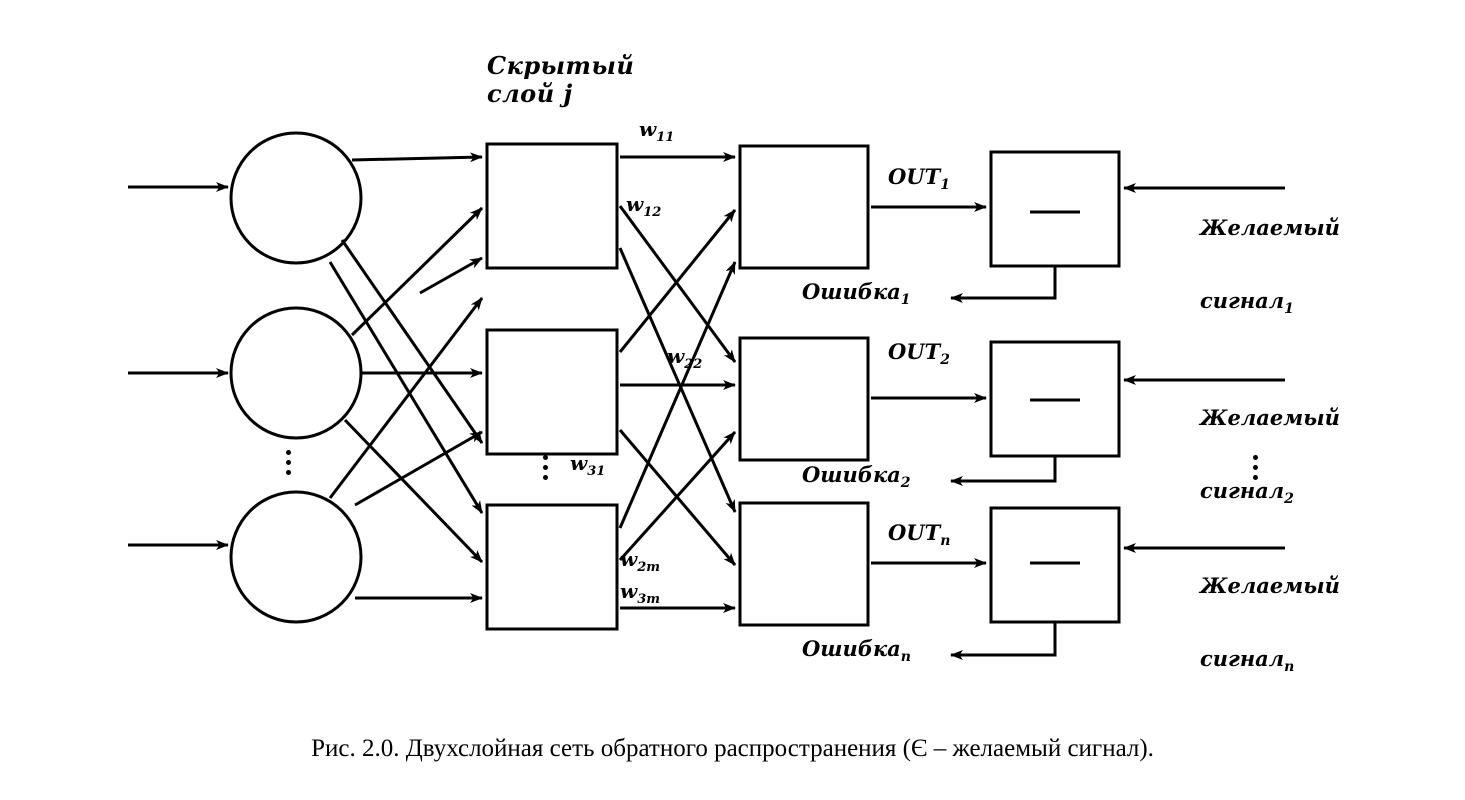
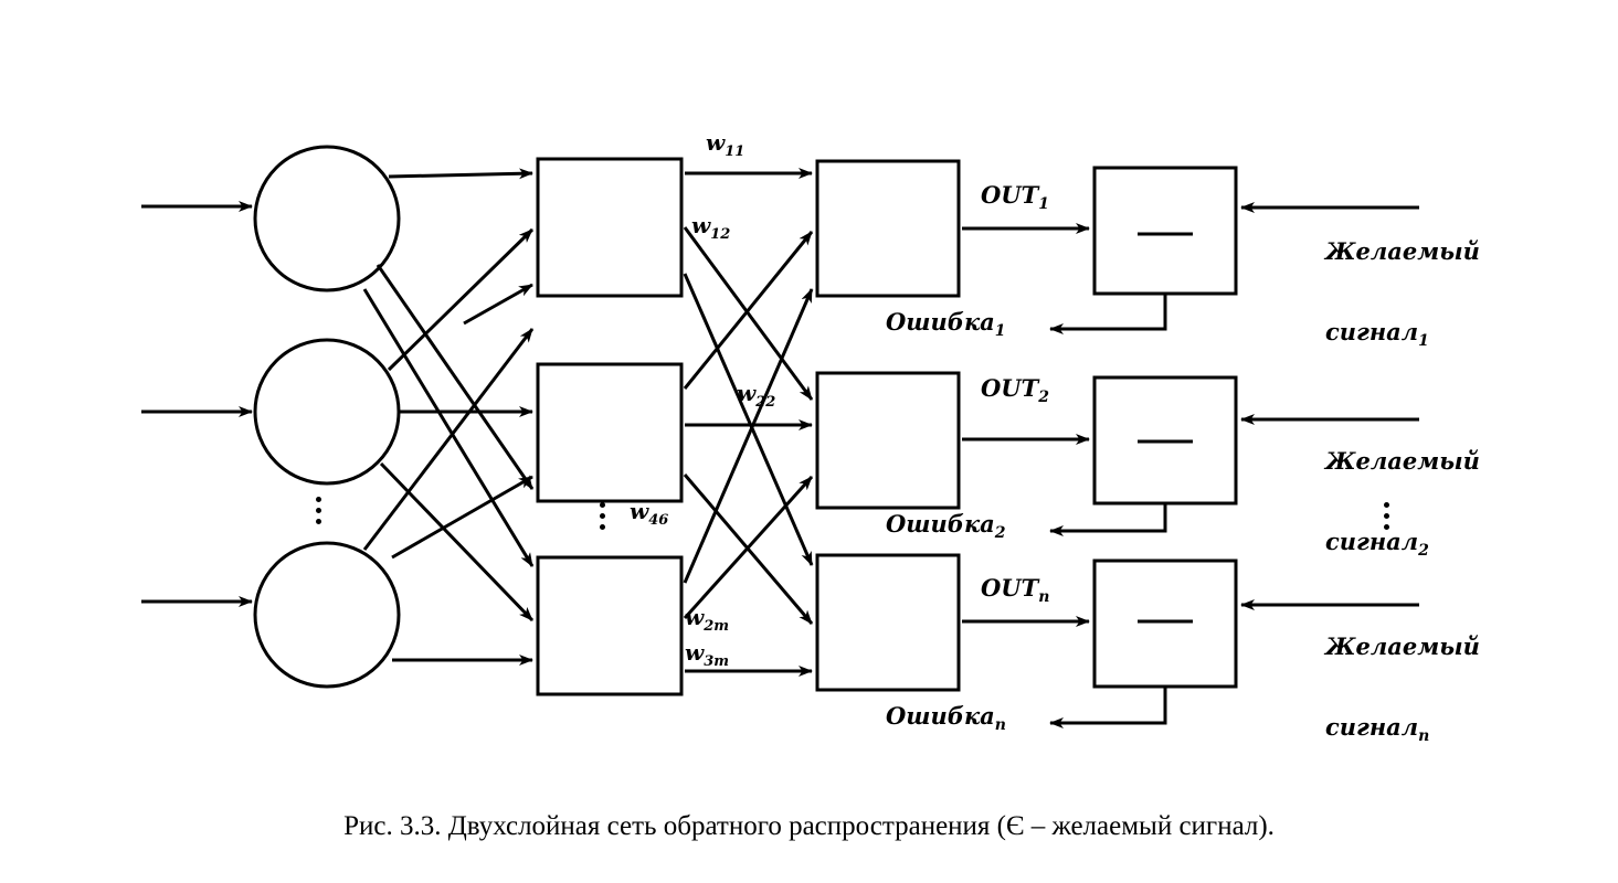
- Скрытый
- слой j
  w11
  w12
  w22
- w31
+ w46
  w2m
  w3m
  OUT1
  OUT2
  OUTn
  Ошибка1
  Ошибка2
  Ошибкаn
  Желаемый
  сигнал1
  Желаемый
  сигнал2
  Желаемый
  сигналn
- Рис. 2.0. Двухслойная сеть обратного распространения (Є – желаемый сигнал).
+ Рис. 3.3. Двухслойная сеть обратного распространения (Є – желаемый сигнал).
